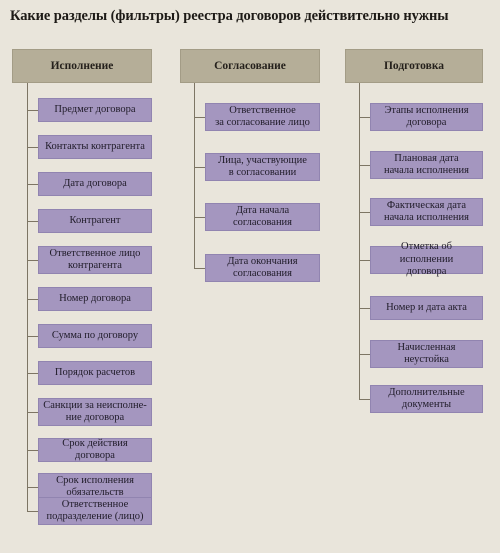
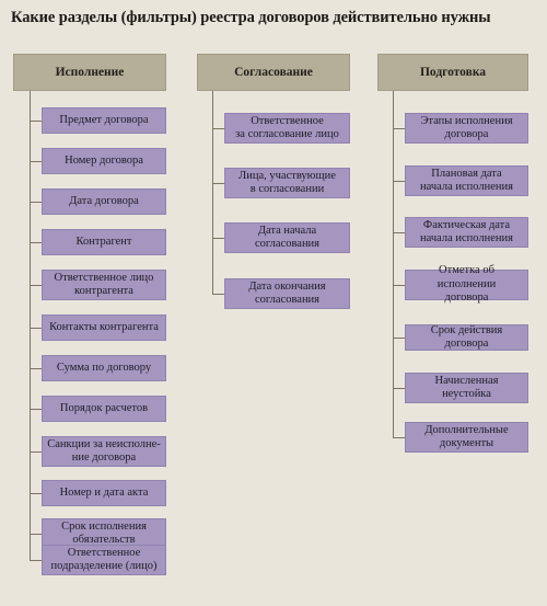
  Какие разделы (фильтры) реестра договоров действительно нужны
  Исполнение
  Предмет договора
- Контакты контрагента
+ Номер договора
  Дата договора
  Контрагент
  Ответственное лицо
  контрагента
- Номер договора
+ Контакты контрагента
  Сумма по договору
  Порядок расчетов
  Санкции за неисполне-
  ние договора
- Срок действия договора
+ Номер и дата акта
  Срок исполнения
  обязательств
  Ответственное
  подразделение (лицо)
  Согласование
  Ответственное
  за согласование лицо
  Лица, участвующие
  в согласовании
  Дата начала
  согласования
  Дата окончания
  согласования
  Подготовка
  Этапы исполнения
  договора
  Плановая дата
  начала исполнения
  Фактическая дата
  начала исполнения
  Отметка об исполнении
  договора
- Номер и дата акта
+ Срок действия договора
  Начисленная
  неустойка
  Дополнительные
  документы
